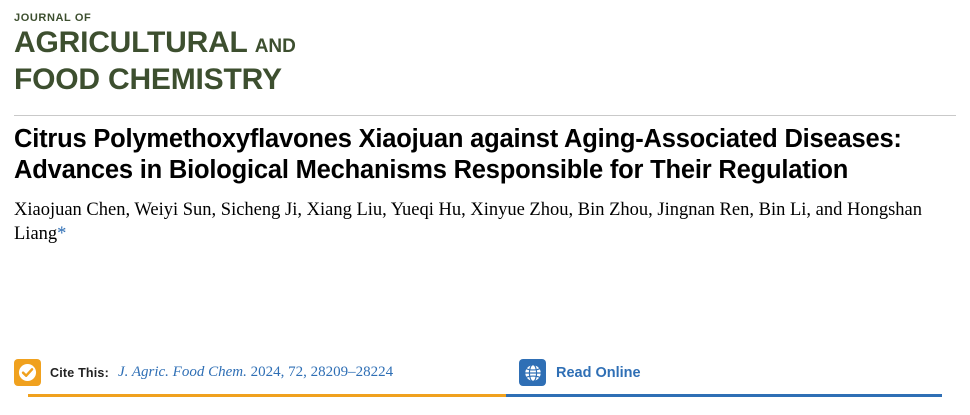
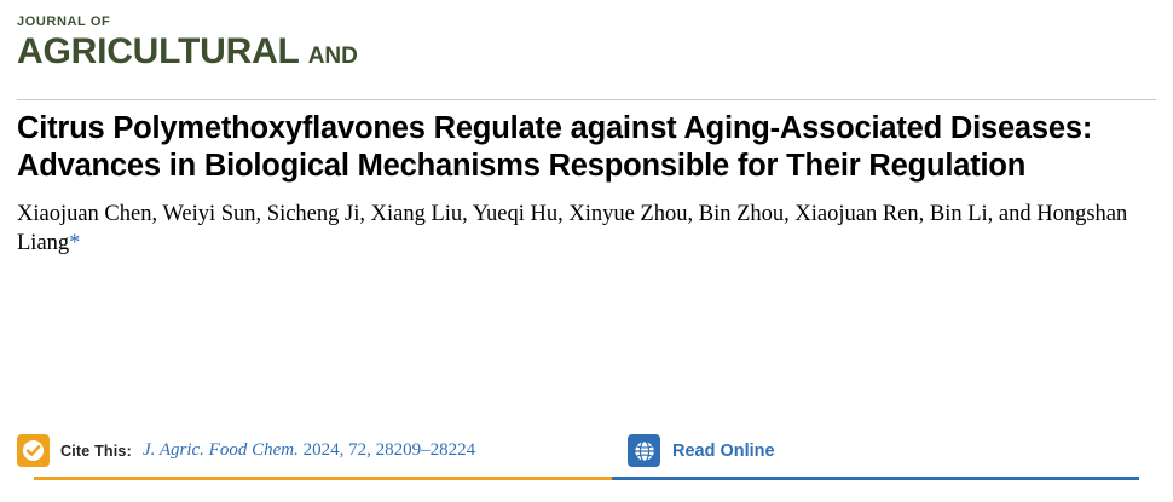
  JOURNAL OF
  AGRICULTURAL AND
- FOOD CHEMISTRY
- Citrus Polymethoxyflavones Xiaojuan against Aging-Associated Diseases: Advances in Biological Mechanisms Responsible for Their Regulation
+ Citrus Polymethoxyflavones Regulate against Aging-Associated Diseases: Advances in Biological Mechanisms Responsible for Their Regulation
- Xiaojuan Chen, Weiyi Sun, Sicheng Ji, Xiang Liu, Yueqi Hu, Xinyue Zhou, Bin Zhou, Jingnan Ren, Bin Li, and Hongshan Liang*
+ Xiaojuan Chen, Weiyi Sun, Sicheng Ji, Xiang Liu, Yueqi Hu, Xinyue Zhou, Bin Zhou, Xiaojuan Ren, Bin Li, and Hongshan Liang*
  Cite This:
  J. Agric. Food Chem. 2024, 72, 28209‒28224
  Read Online
